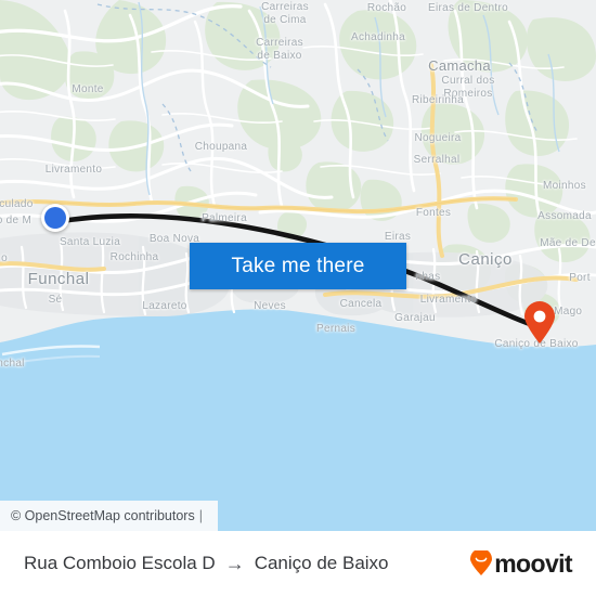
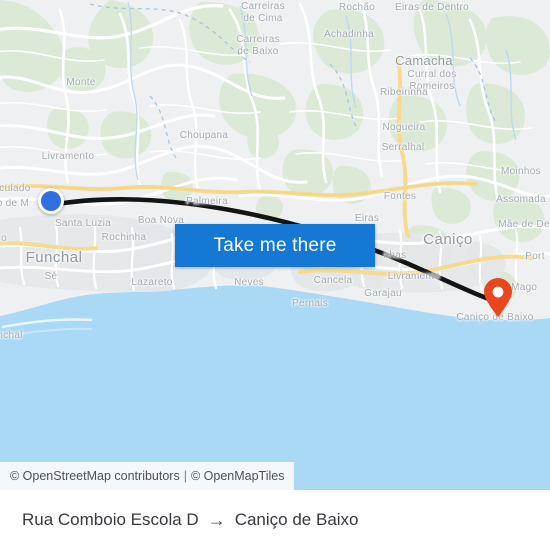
  Carreiras
  de Cima
  Carreiras
  de Baixo
  Rochão
  Eiras de Dentro
  Achadinha
  Monte
  Curral dos
  Romeiros
  Camacha
  Ribeirinha
  Choupana
  Nogueira
  Serralhal
  Livramento
  Moinhos
  Fontes
  Assomada
  culado
  Palmeira
  Eiras
  Mãe de De
  Santa Luzia
  Boa Nova
  Rochinha
  Caniço
  o
  Funchal
  Sé
  Lazareto
  Neves
  Cancela
  Livramento
  nhas
  Port
  Mago
  Garajau
  Pernais
  Caniço de Baixo
  nchal
  Take me there
  © OpenStreetMap contributors
  |
+ © OpenMapTiles
  Rua Comboio Escola D
  →
  Caniço de Baixo
- moovit
